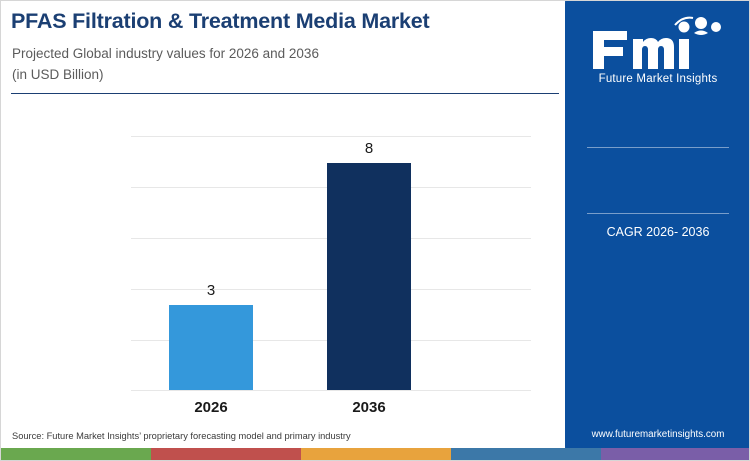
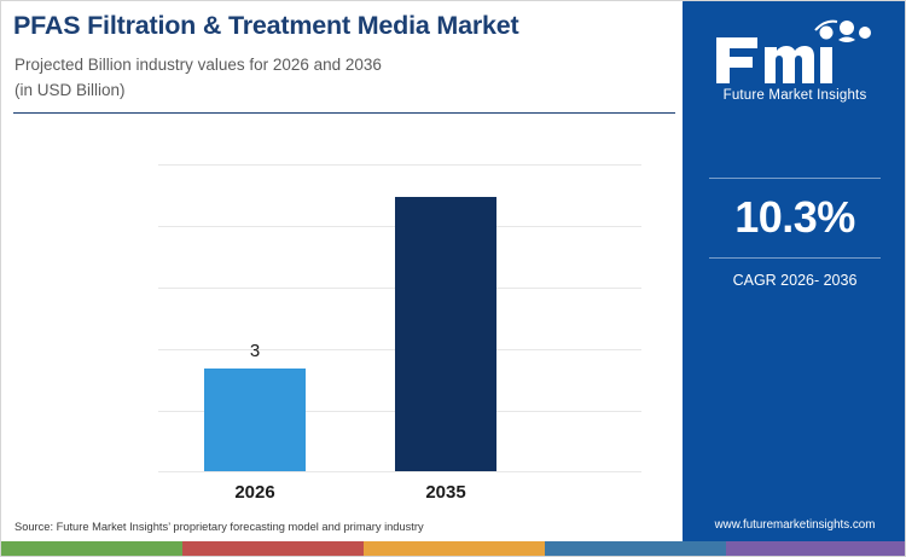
  PFAS Filtration & Treatment Media Market
- Projected Global industry values for 2026 and 2036
+ Projected Billion industry values for 2026 and 2036
  (in USD Billion)
  3
- 8
  2026
- 2036
+ 2035
  Source: Future Market Insights’ proprietary forecasting model and primary industry
  Future Market Insights
+ 10.3%
  CAGR 2026- 2036
  www.futuremarketinsights.com
